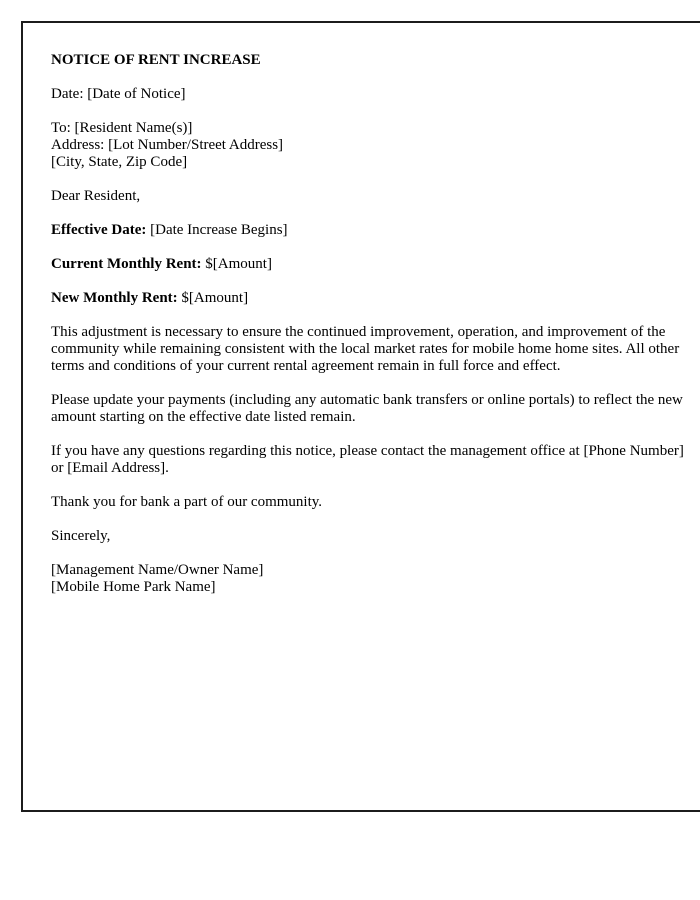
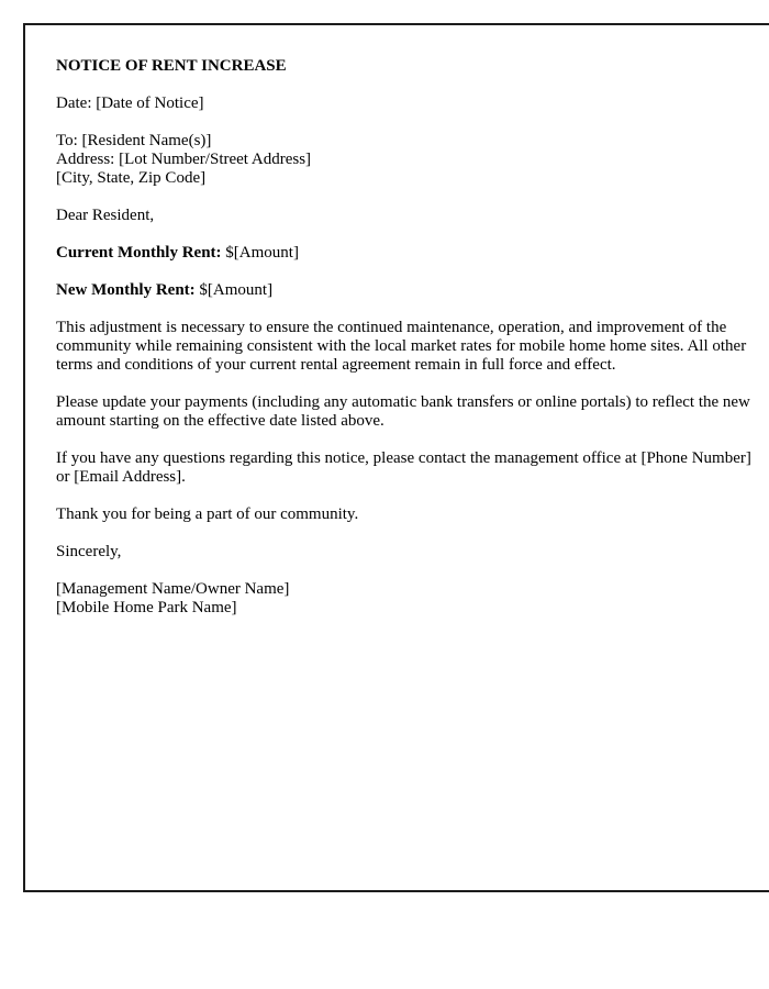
  NOTICE OF RENT INCREASE
  Date: [Date of Notice]
  To: [Resident Name(s)]
  Address: [Lot Number/Street Address]
  [City, State, Zip Code]
  Dear Resident,
- Effective Date: [Date Increase Begins]
  Current Monthly Rent: $[Amount]
  New Monthly Rent: $[Amount]
- This adjustment is necessary to ensure the continued improvement, operation, and improvement of the community while remaining consistent with the local market rates for mobile home home sites. All other terms and conditions of your current rental agreement remain in full force and effect.
+ This adjustment is necessary to ensure the continued maintenance, operation, and improvement of the community while remaining consistent with the local market rates for mobile home home sites. All other terms and conditions of your current rental agreement remain in full force and effect.
- Please update your payments (including any automatic bank transfers or online portals) to reflect the new amount starting on the effective date listed remain.
+ Please update your payments (including any automatic bank transfers or online portals) to reflect the new amount starting on the effective date listed above.
  If you have any questions regarding this notice, please contact the management office at [Phone Number] or [Email Address].
- Thank you for bank a part of our community.
+ Thank you for being a part of our community.
  Sincerely,
  [Management Name/Owner Name]
  [Mobile Home Park Name]
